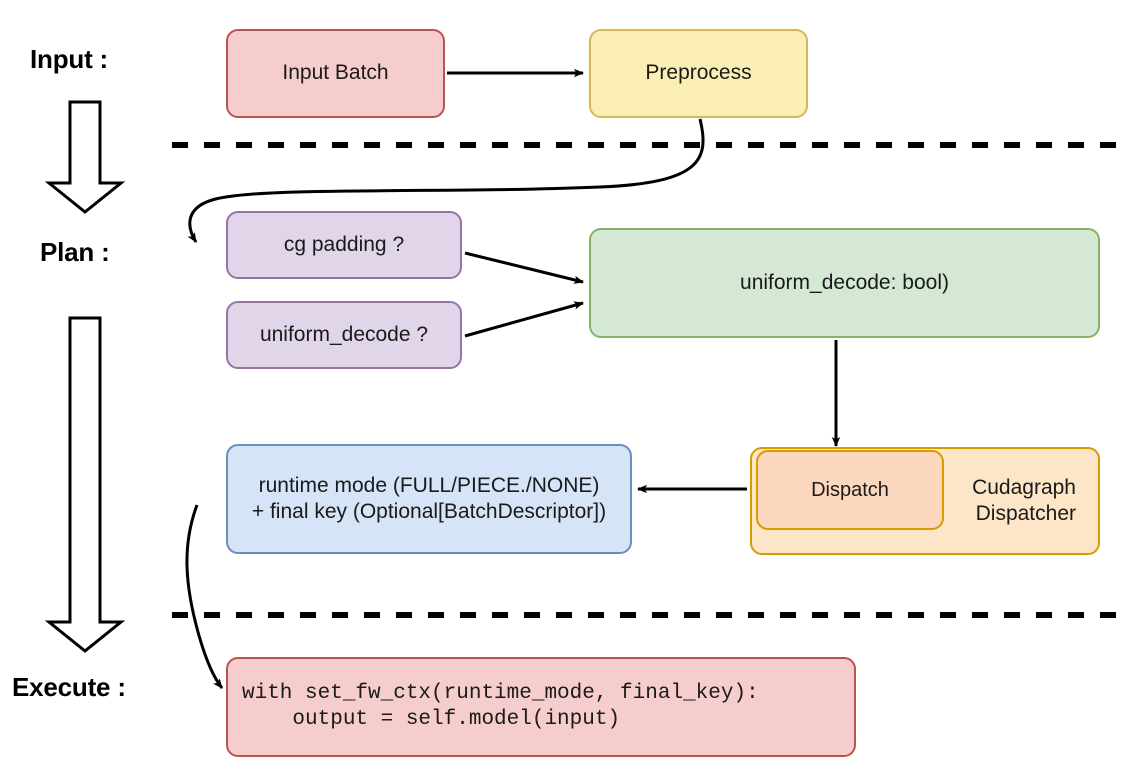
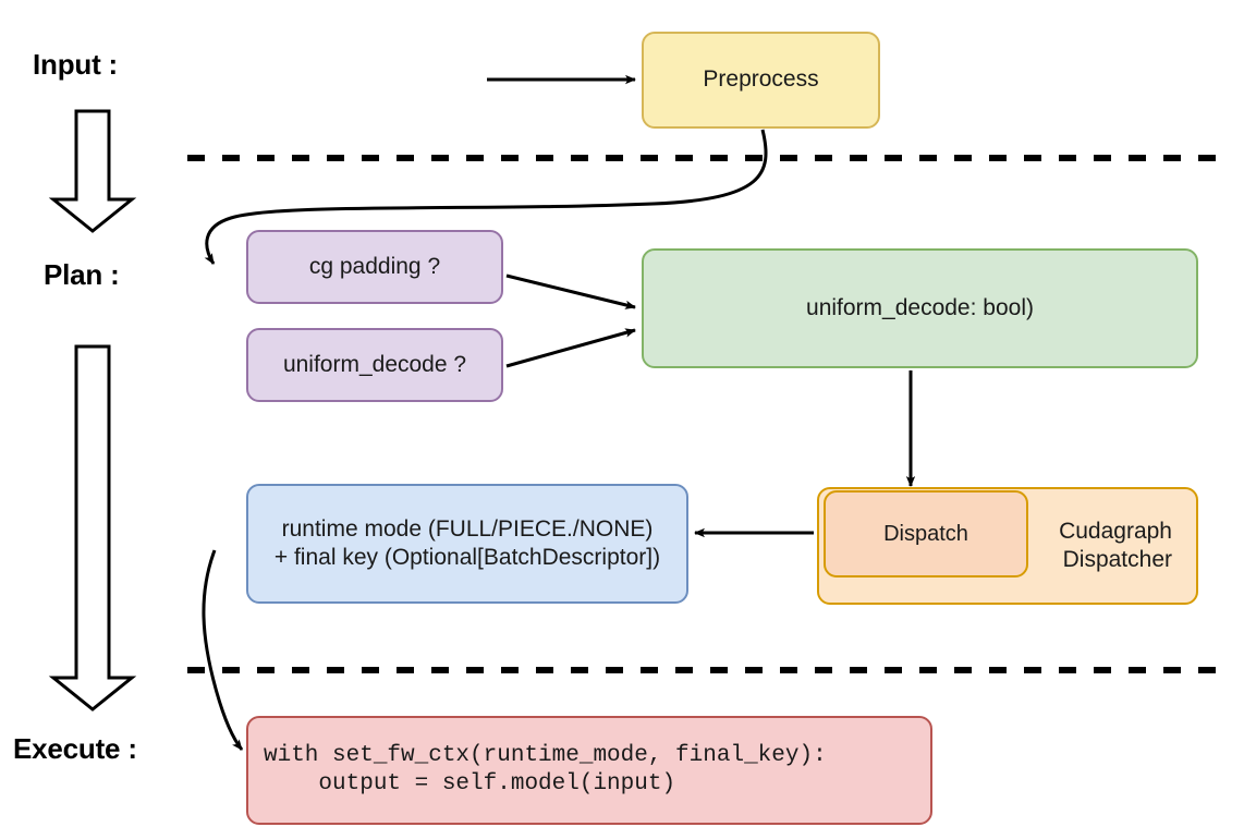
  Input :
  Plan :
  Execute :
- Input Batch
  Preprocess
  cg padding ?
  uniform_decode ?
  uniform_decode: bool)
  runtime mode (FULL/PIECE./NONE)
  + final key (Optional[BatchDescriptor])
  Cudagraph
  Dispatcher
  Dispatch
  with set_fw_ctx(runtime_mode, final_key):
  output = self.model(input)
